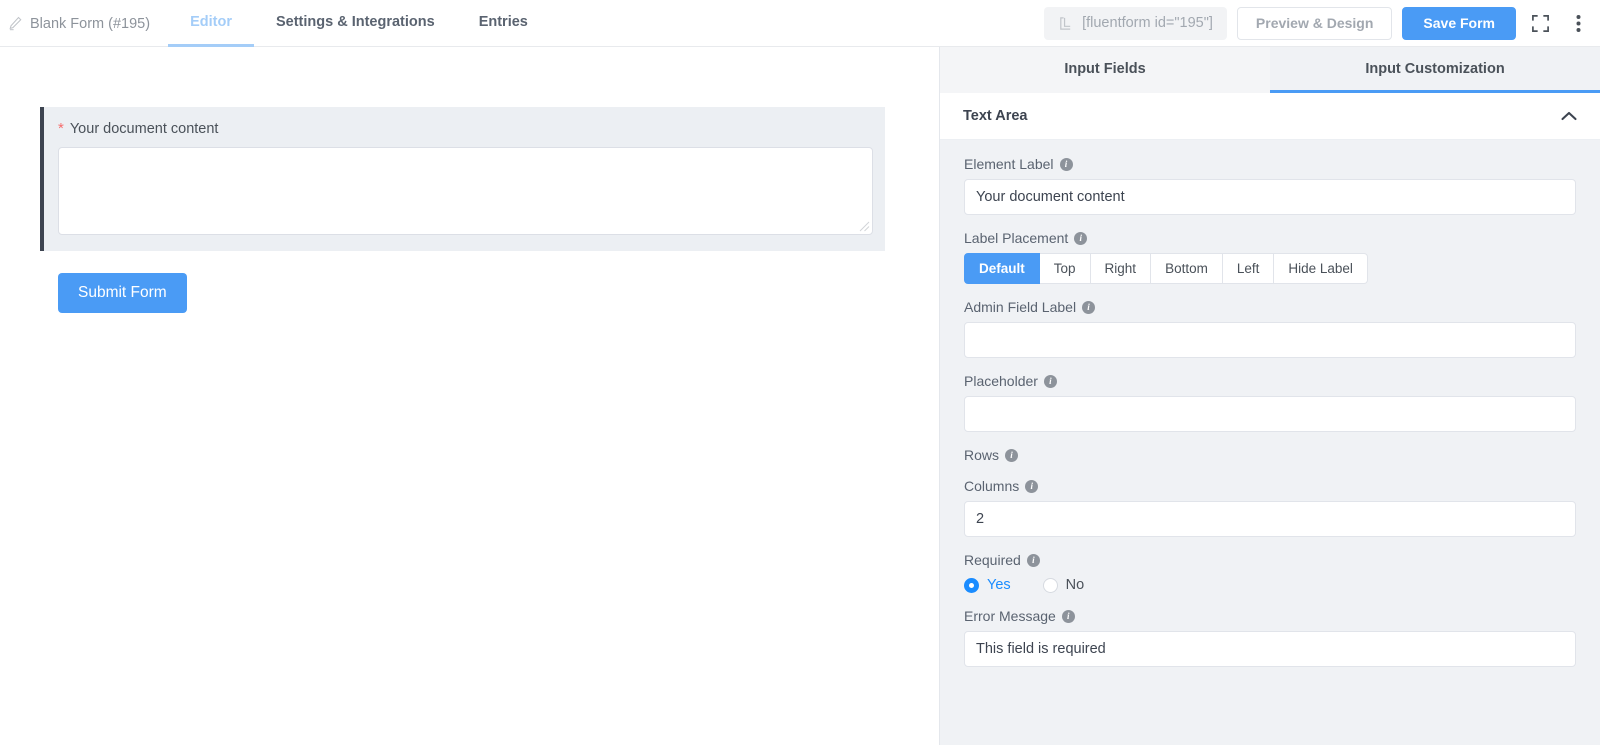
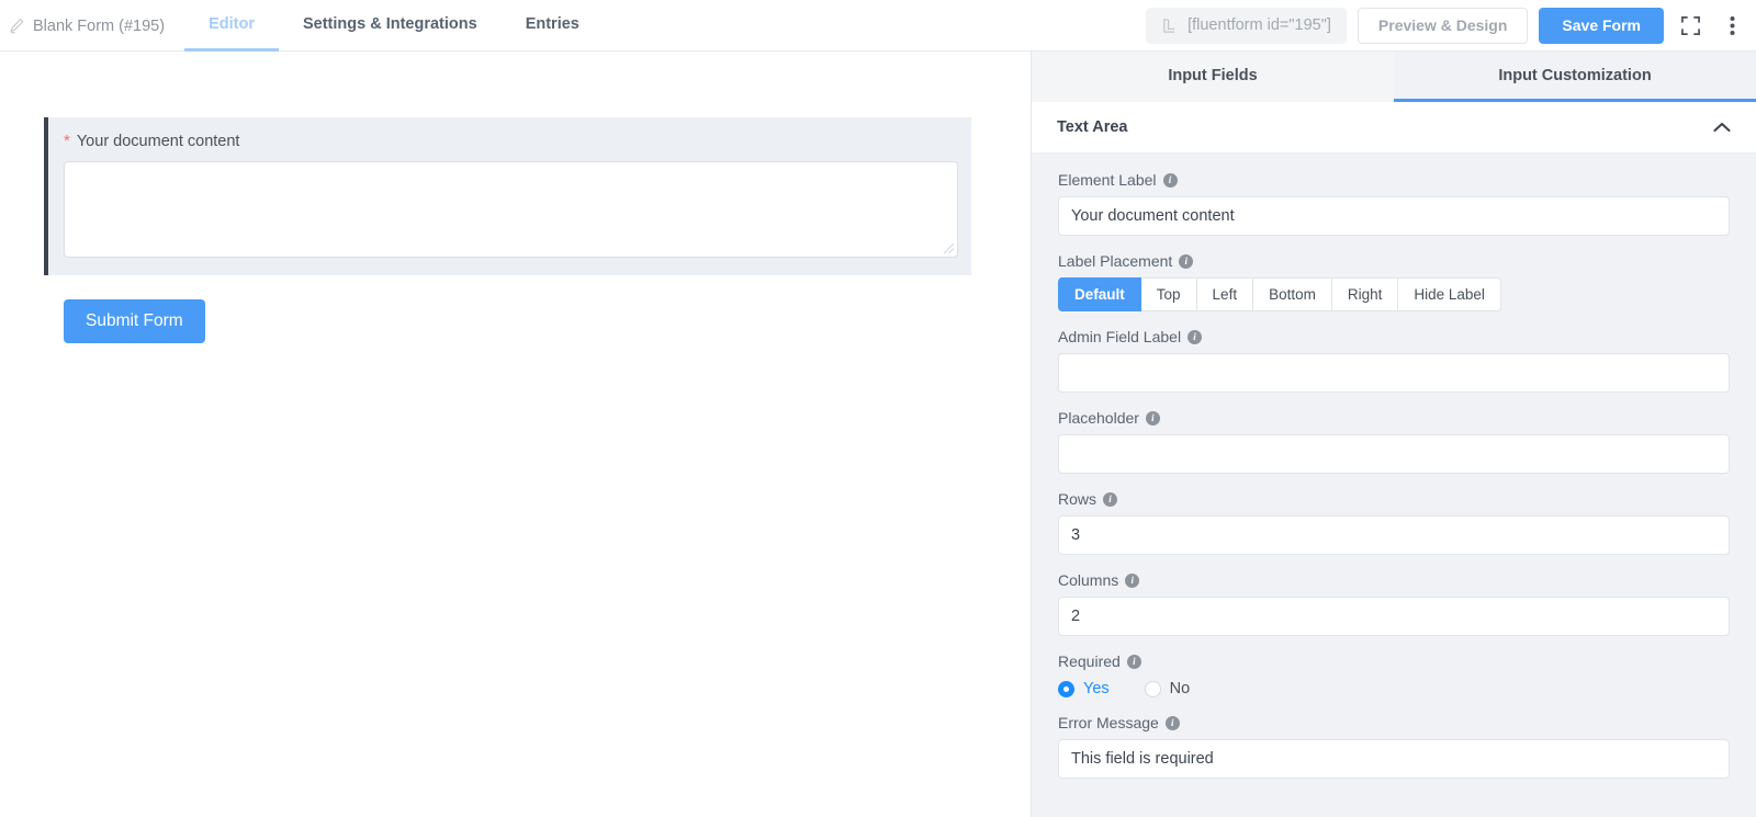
  Blank Form (#195)
  Editor
  Settings & Integrations
  Entries
  [fluentform id="195"]
  Preview & Design
  Save Form
  *
  Your document content
  Submit Form
  Input Fields
  Input Customization
  Text Area
  Element Label
  i
  Your document content
  Label Placement
  i
  Default
  Top
- Right
+ Left
  Bottom
- Left
+ Right
  Hide Label
  Admin Field Label
  i
  Placeholder
  i
  Rows
  i
+ 3
  Columns
  i
  2
  Required
  i
  Yes
  No
  Error Message
  i
  This field is required
